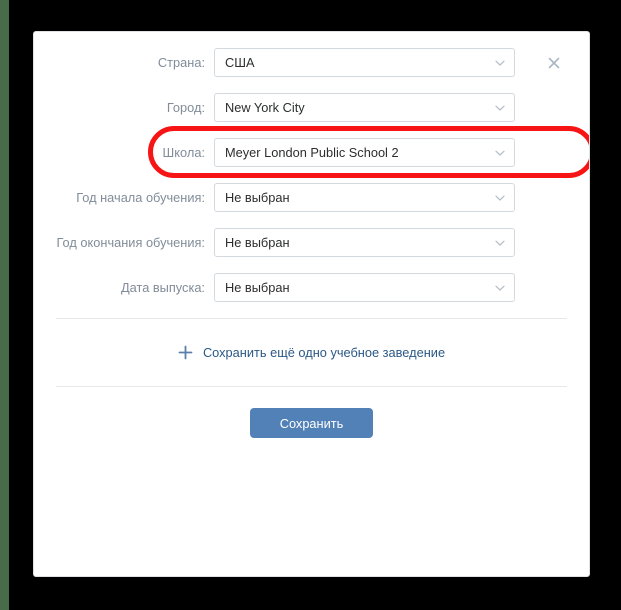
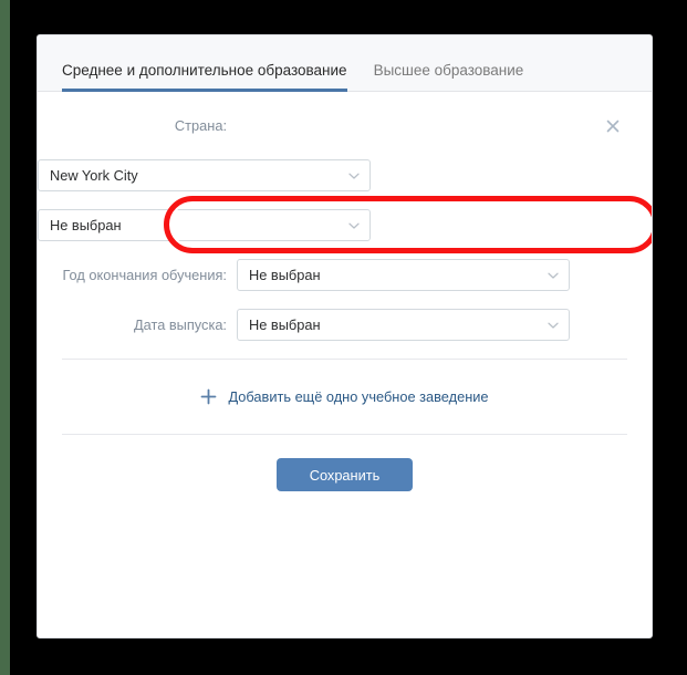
+ Среднее и дополнительное образование
+ Высшее образование
  Страна:
- США
- Город:
  New York City
- Школа:
- Meyer London Public School 2
- Год начала обучения:
  Не выбран
  Год окончания обучения:
  Не выбран
  Дата выпуска:
  Не выбран
- Сохранить ещё одно учебное заведение
+ Добавить ещё одно учебное заведение
  Сохранить
